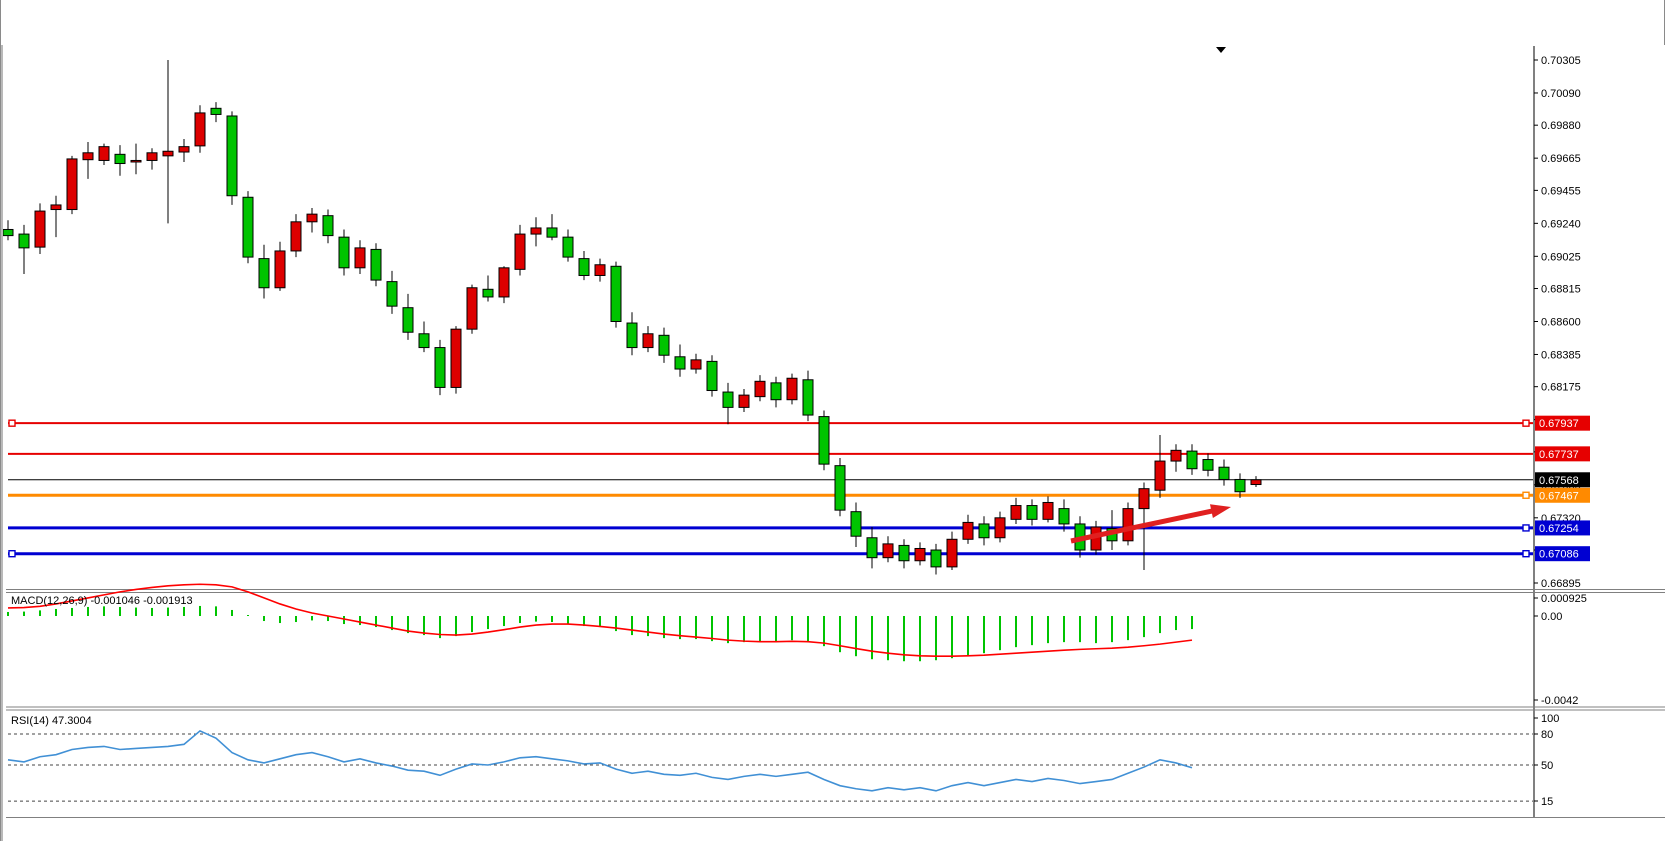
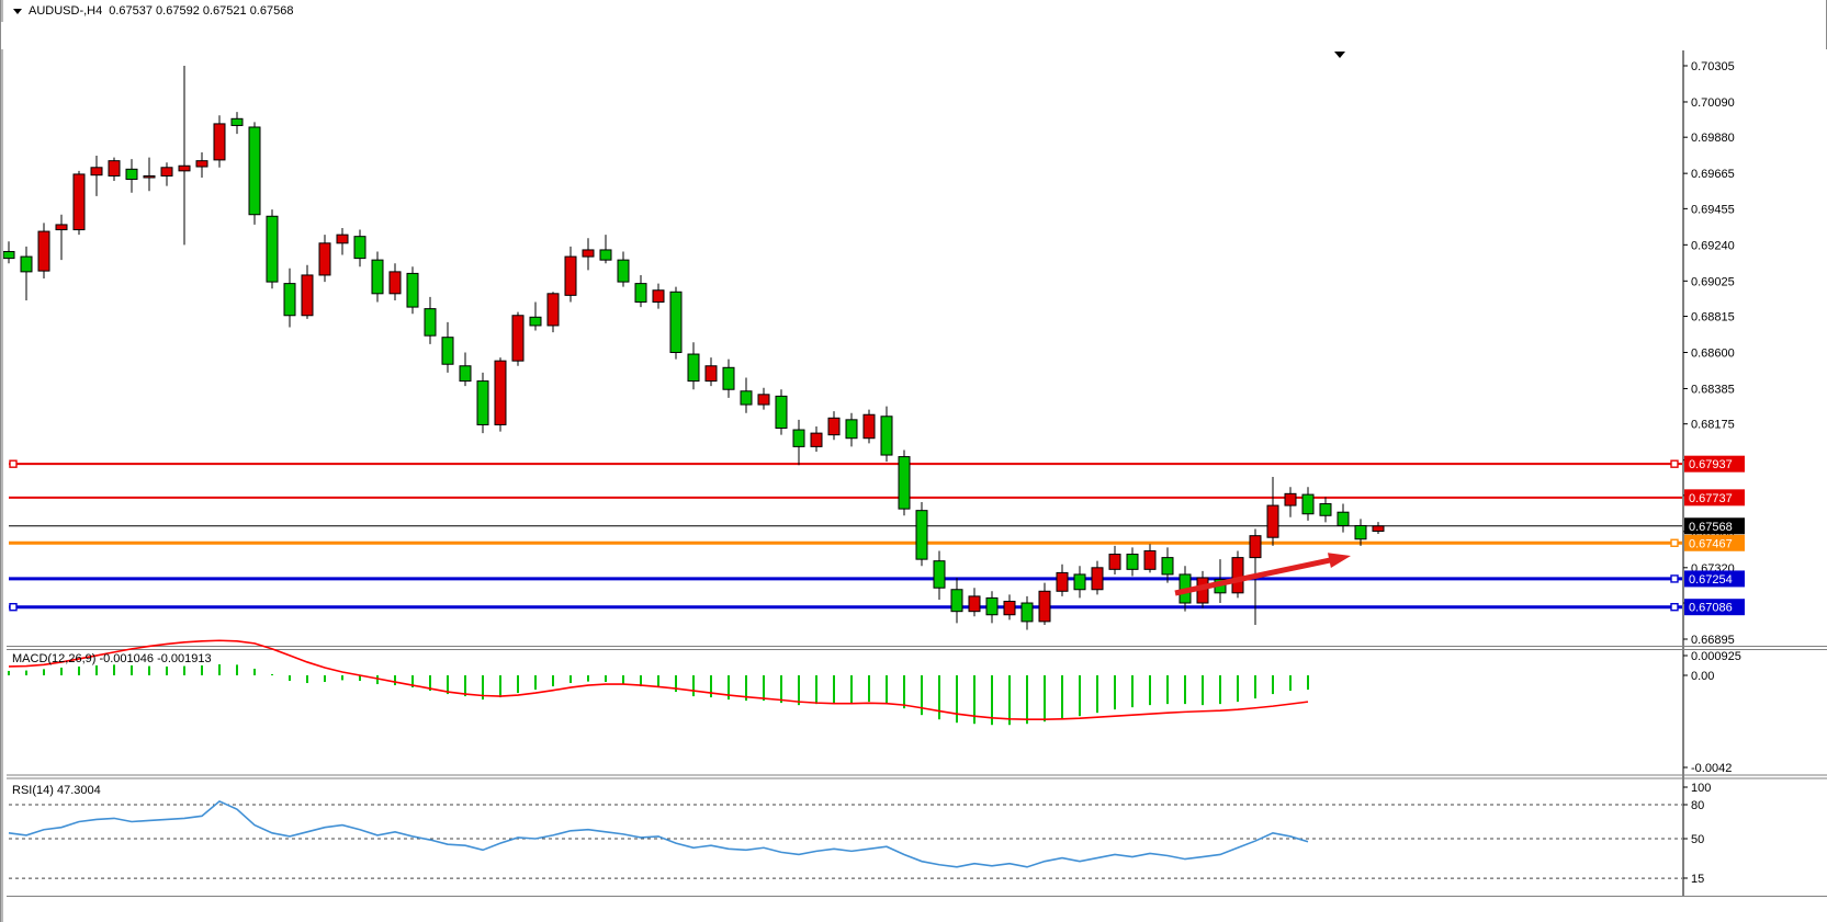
+ AUDUSD-,H4
+ 0.67537 0.67592 0.67521 0.67568
  0.70305
  0.70090
  0.69880
  0.69665
  0.69455
  0.69240
  0.69025
  0.68815
  0.68600
  0.68385
  0.68175
  0.67320
  0.66895
  0.67937
  0.67737
  0.67568
  0.67467
  0.67254
  0.67086
  MACD(12,26,9) -0.001046 -0.001913
  0.000925
  0.00
  -0.0042
  RSI(14) 47.3004
  100
  80
  50
  15
